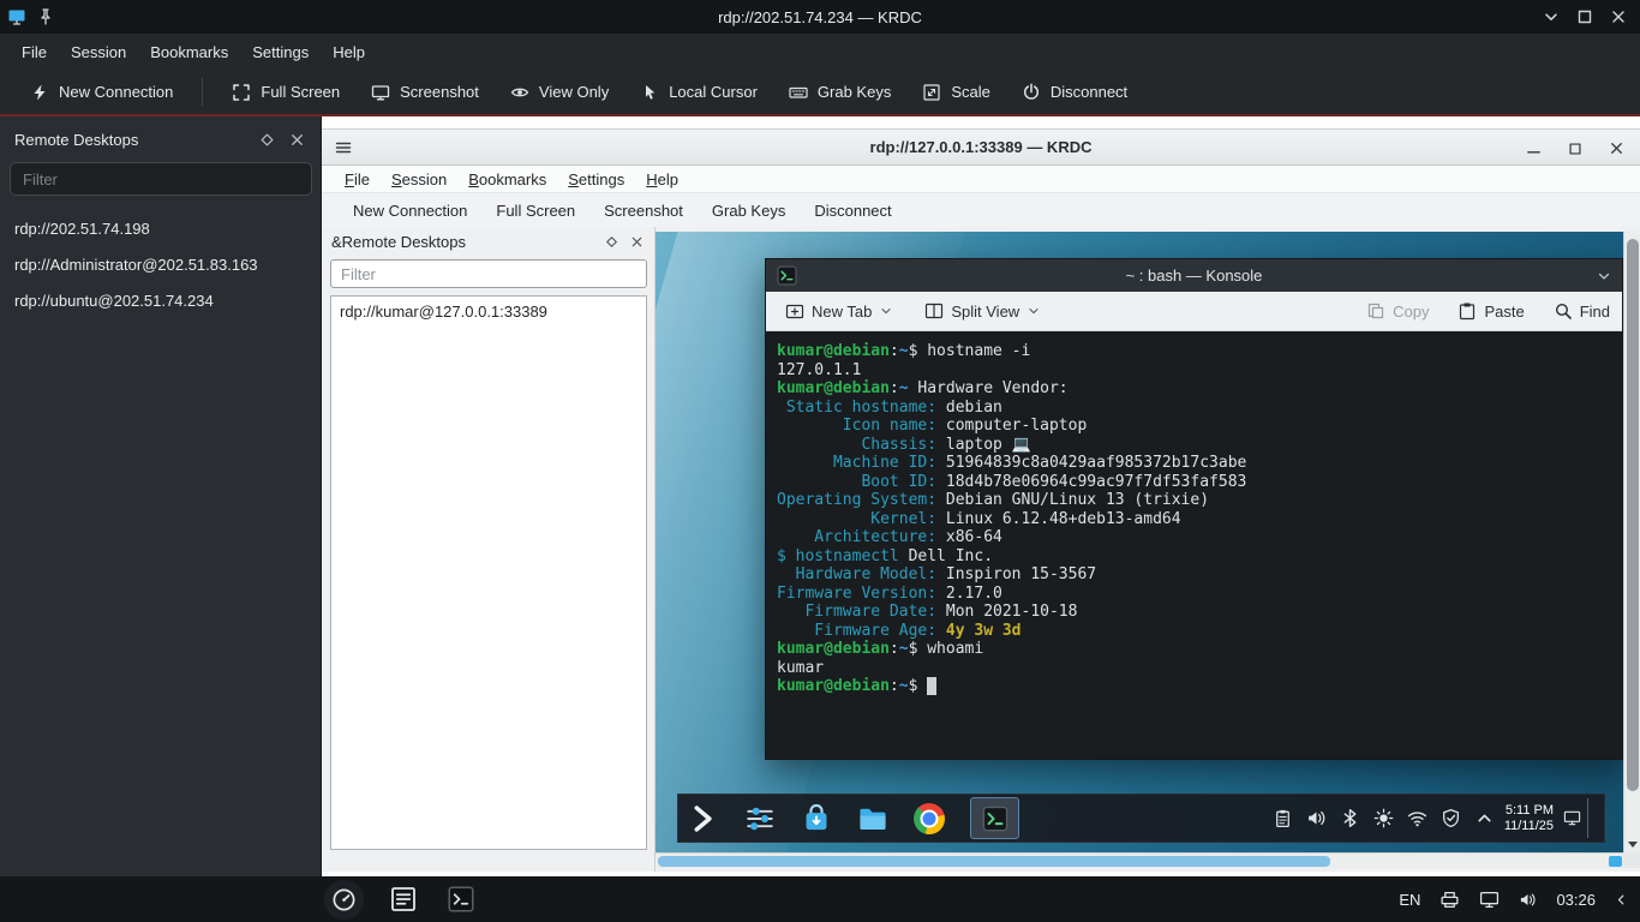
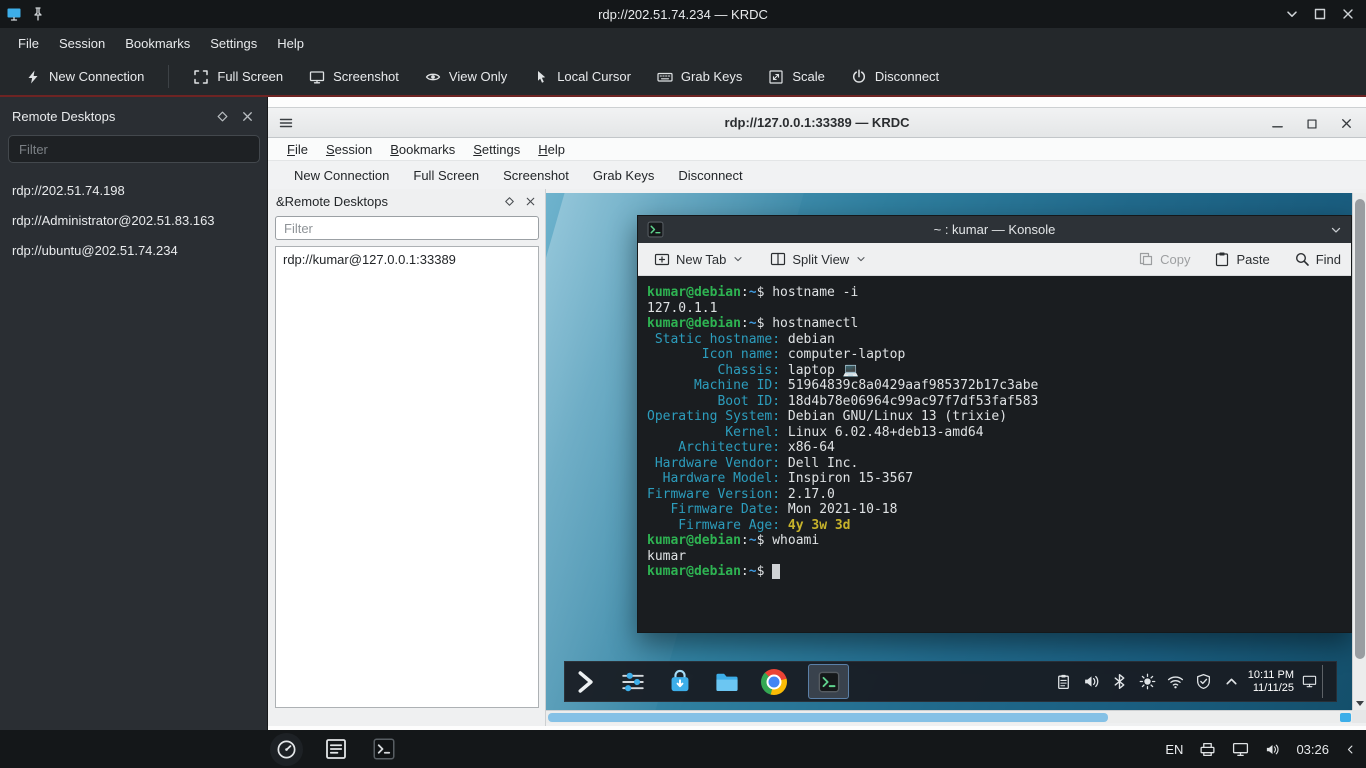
  rdp://202.51.74.234 — KRDC
  File
  Session
  Bookmarks
  Settings
  Help
  New Connection
  Full Screen
  Screenshot
  View Only
  Local Cursor
  Grab Keys
  Scale
  Disconnect
  Remote Desktops
  Filter
  rdp://202.51.74.198
  rdp://Administrator@202.51.83.163
  rdp://ubuntu@202.51.74.234
  EN
  03:26
  rdp://127.0.0.1:33389 — KRDC
  File
  Session
  Bookmarks
  Settings
  Help
  New Connection
  Full Screen
  Screenshot
  Grab Keys
  Disconnect
  &Remote Desktops
  Filter
  rdp://kumar@127.0.0.1:33389
- ~ : bash — Konsole
+ ~ : kumar — Konsole
  New Tab
  Split View
  Copy
  Paste
  Find
  kumar@debian:~$ hostname -i
  127.0.1.1
- kumar@debian:~ Hardware Vendor:
+ kumar@debian:~$ hostnamectl
  Static hostname: debian
  Icon name: computer-laptop
  Chassis: laptop 💻
  Machine ID: 51964839c8a0429aaf985372b17c3abe
  Boot ID: 18d4b78e06964c99ac97f7df53faf583
  Operating System: Debian GNU/Linux 13 (trixie)
- Kernel: Linux 6.12.48+deb13-amd64
+ Kernel: Linux 6.02.48+deb13-amd64
  Architecture: x86-64
- $ hostnamectl Dell Inc.
+ Hardware Vendor: Dell Inc.
  Hardware Model: Inspiron 15-3567
  Firmware Version: 2.17.0
  Firmware Date: Mon 2021-10-18
  Firmware Age: 4y 3w 3d
  kumar@debian:~$ whoami
  kumar
  kumar@debian:~$
- 5:11 PM
+ 10:11 PM
  11/11/25
